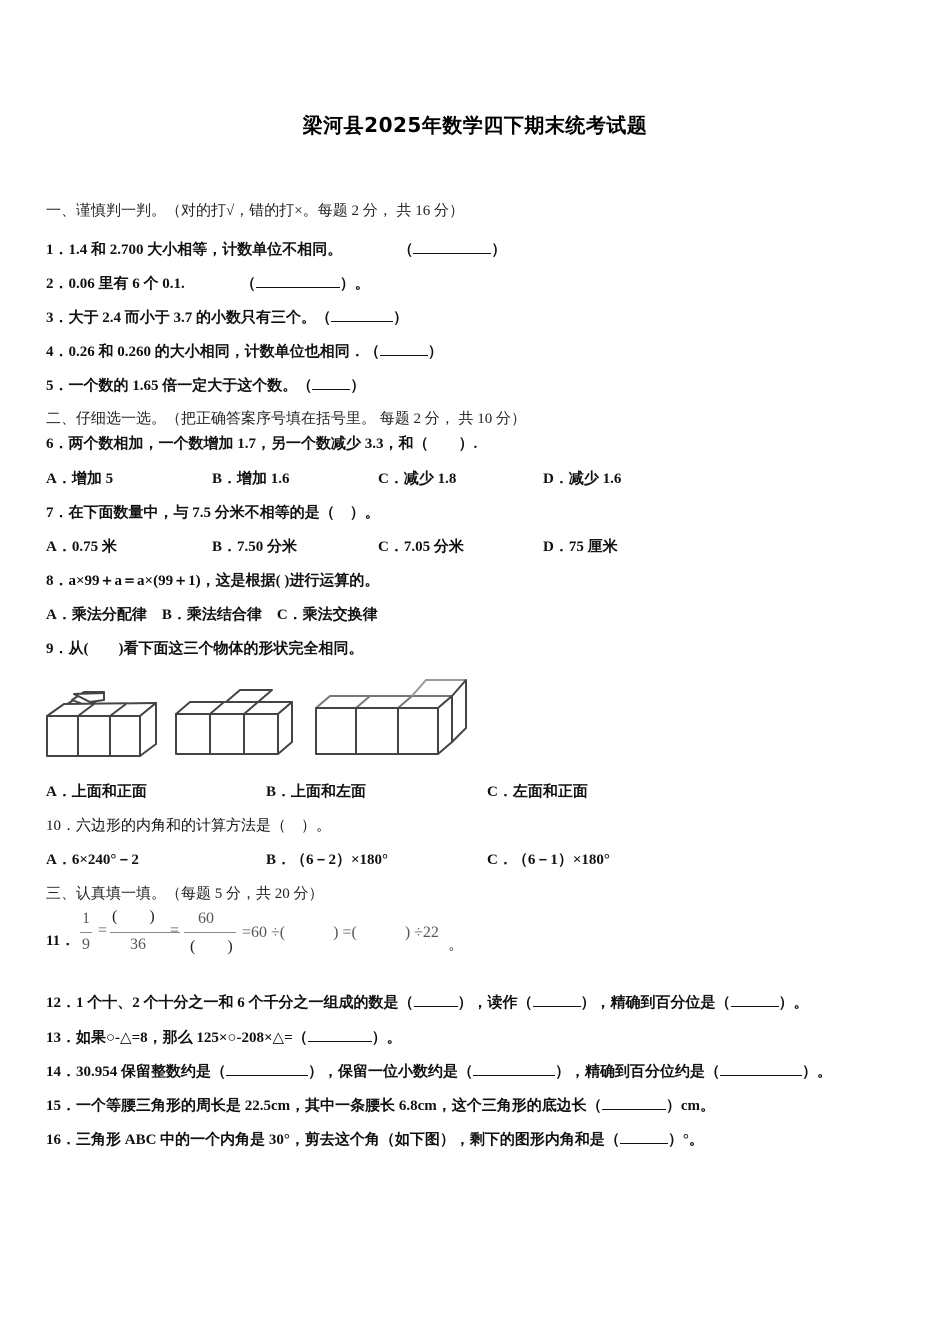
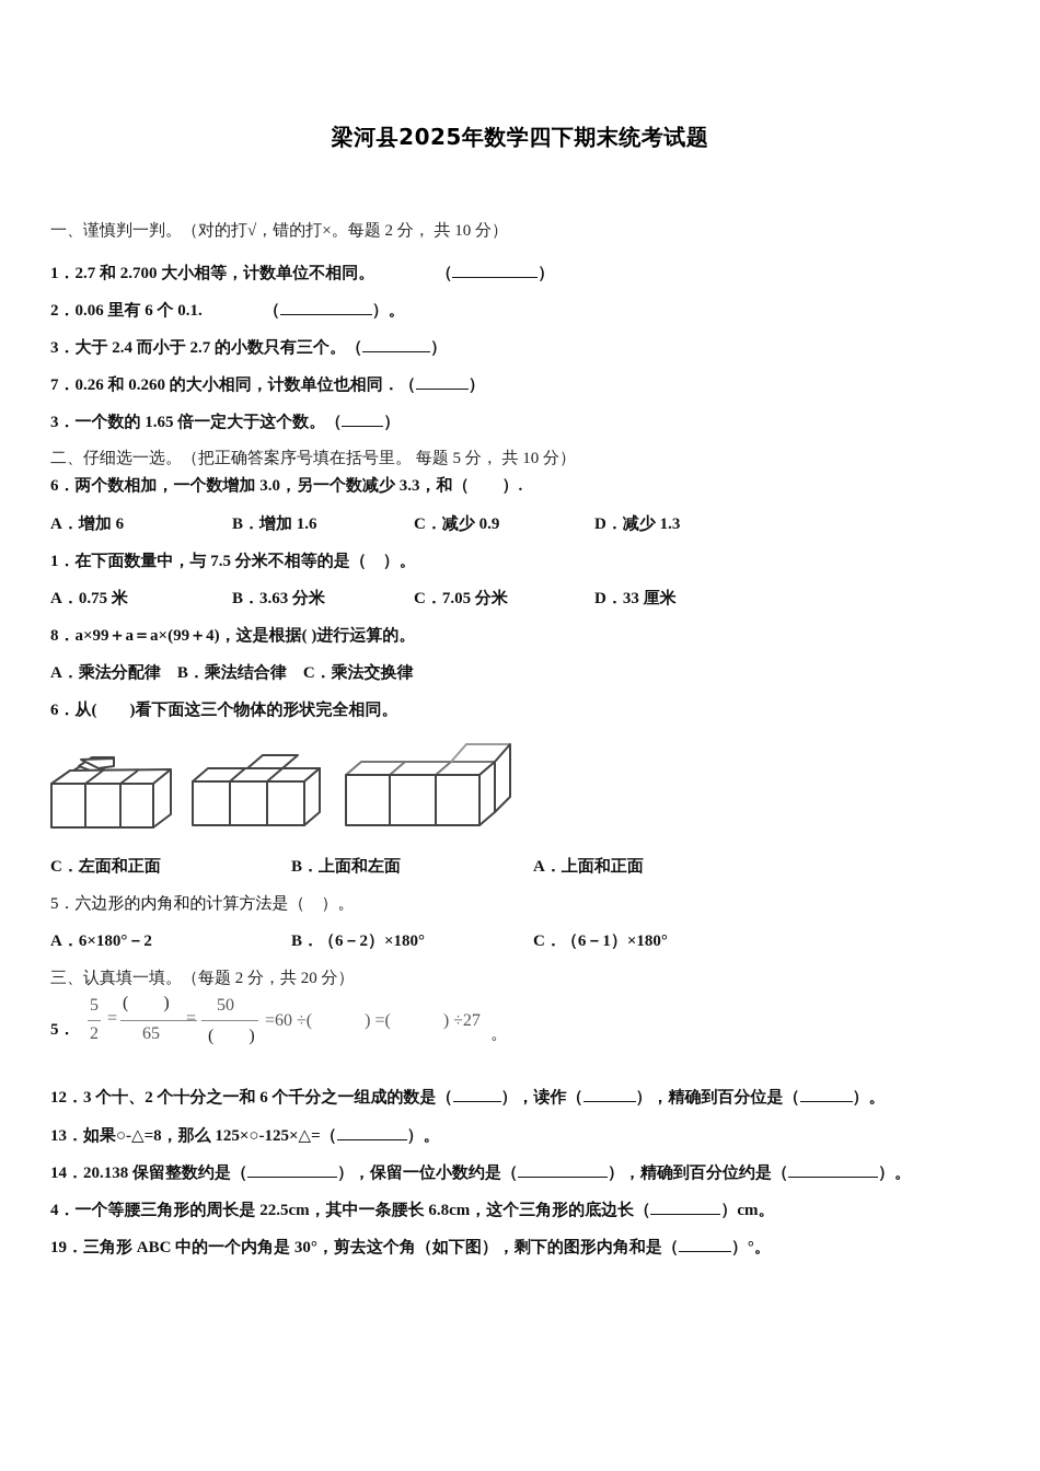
  梁河县2025年数学四下期末统考试题
- 一、谨慎判一判。（对的打√，错的打×。每题 2 分， 共 16 分）
+ 一、谨慎判一判。（对的打√，错的打×。每题 2 分， 共 10 分）
- 1．1.4 和 2.700 大小相等，计数单位不相同。 （ ）
+ 1．2.7 和 2.700 大小相等，计数单位不相同。 （ ）
  2．0.06 里有 6 个 0.1. （ ）。
- 3．大于 2.4 而小于 3.7 的小数只有三个。（ ）
+ 3．大于 2.4 而小于 2.7 的小数只有三个。（ ）
- 4．0.26 和 0.260 的大小相同，计数单位也相同．（ ）
+ 7．0.26 和 0.260 的大小相同，计数单位也相同．（ ）
- 5．一个数的 1.65 倍一定大于这个数。（ ）
+ 3．一个数的 1.65 倍一定大于这个数。（ ）
- 二、仔细选一选。（把正确答案序号填在括号里。 每题 2 分， 共 10 分）
+ 二、仔细选一选。（把正确答案序号填在括号里。 每题 5 分， 共 10 分）
- 6．两个数相加，一个数增加 1.7，另一个数减少 3.3，和（ ）.
+ 6．两个数相加，一个数增加 3.0，另一个数减少 3.3，和（ ）.
- A．增加 5
+ A．增加 6
  B．增加 1.6
- C．减少 1.8
+ C．减少 0.9
- D．减少 1.6
+ D．减少 1.3
- 7．在下面数量中，与 7.5 分米不相等的是（ ）。
+ 1．在下面数量中，与 7.5 分米不相等的是（ ）。
  A．0.75 米
- B．7.50 分米
+ B．3.63 分米
  C．7.05 分米
- D．75 厘米
+ D．33 厘米
- 8．a×99＋a＝a×(99＋1)，这是根据( )进行运算的。
+ 8．a×99＋a＝a×(99＋4)，这是根据( )进行运算的。
  A．乘法分配律 B．乘法结合律 C．乘法交换律
- 9．从( )看下面这三个物体的形状完全相同。
+ 6．从( )看下面这三个物体的形状完全相同。
- A．上面和正面
+ C．左面和正面
  B．上面和左面
- C．左面和正面
+ A．上面和正面
- 10．六边形的内角和的计算方法是（ ）。
+ 5．六边形的内角和的计算方法是（ ）。
- A．6×240°－2
+ A．6×180°－2
  B．（6－2）×180°
  C．（6－1）×180°
- 三、认真填一填。（每题 5 分，共 20 分）
+ 三、认真填一填。（每题 2 分，共 20 分）
- 11．
+ 5．
- 1
+ 5
- 9
+ 2
  =
  ( )
- 36
+ 65
  =
- 60
+ 50
  ( )
- =60 ÷( ) =( ) ÷22
+ =60 ÷( ) =( ) ÷27
  。
- 12．1 个十、2 个十分之一和 6 个千分之一组成的数是（ ），读作（ ），精确到百分位是（ ）。
+ 12．3 个十、2 个十分之一和 6 个千分之一组成的数是（ ），读作（ ），精确到百分位是（ ）。
- 13．如果○-△=8，那么 125×○-208×△=（ ）。
+ 13．如果○-△=8，那么 125×○-125×△=（ ）。
- 14．30.954 保留整数约是（ ），保留一位小数约是（ ），精确到百分位约是（ ）。
+ 14．20.138 保留整数约是（ ），保留一位小数约是（ ），精确到百分位约是（ ）。
- 15．一个等腰三角形的周长是 22.5cm，其中一条腰长 6.8cm，这个三角形的底边长（ ）cm。
+ 4．一个等腰三角形的周长是 22.5cm，其中一条腰长 6.8cm，这个三角形的底边长（ ）cm。
- 16．三角形 ABC 中的一个内角是 30°，剪去这个角（如下图），剩下的图形内角和是（ ）°。
+ 19．三角形 ABC 中的一个内角是 30°，剪去这个角（如下图），剩下的图形内角和是（ ）°。
